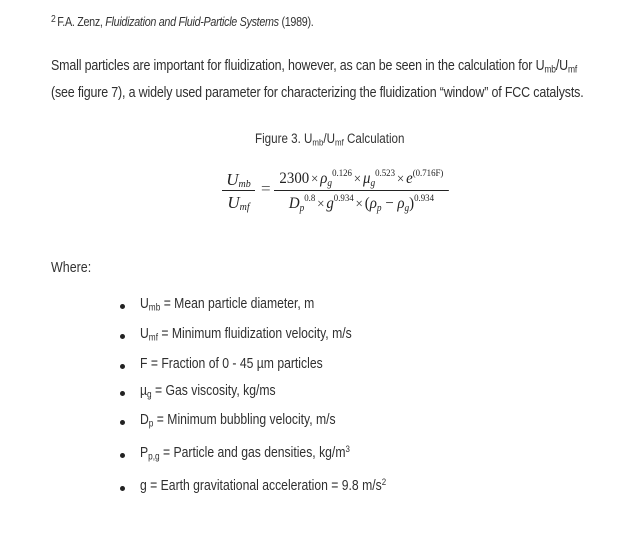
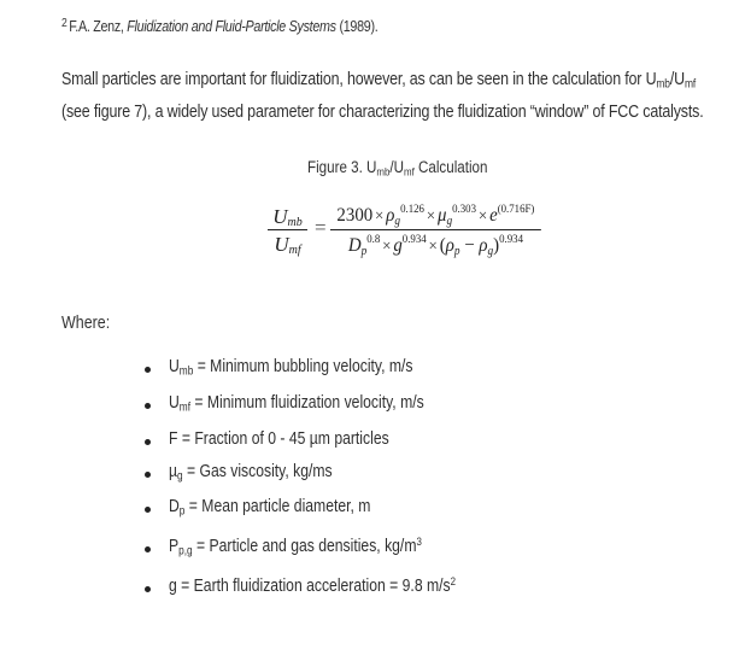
  2 F.A. Zenz, Fluidization and Fluid-Particle Systems (1989).
  Small particles are important for fluidization, however, as can be seen in the calculation for Umb/Umf
  (see figure 7), a widely used parameter for characterizing the fluidization “window” of FCC catalysts.
  Figure 3. Umb/Umf Calculation
  Umb
  Umf
  =
- 2300 × ρg0.126× μg0.523× e(0.716F)
+ 2300 × ρg0.126× μg0.303× e(0.716F)
  Dp0.8× g0.934× (ρp − ρg)0.934
  Where:
- Umb = Mean particle diameter, m
+ Umb = Minimum bubbling velocity, m/s
  Umf = Minimum fluidization velocity, m/s
  F = Fraction of 0 - 45 µm particles
  µg = Gas viscosity, kg/ms
- Dp = Minimum bubbling velocity, m/s
+ Dp = Mean particle diameter, m
  Pp,g = Particle and gas densities, kg/m3
- g = Earth gravitational acceleration = 9.8 m/s2
+ g = Earth fluidization acceleration = 9.8 m/s2
